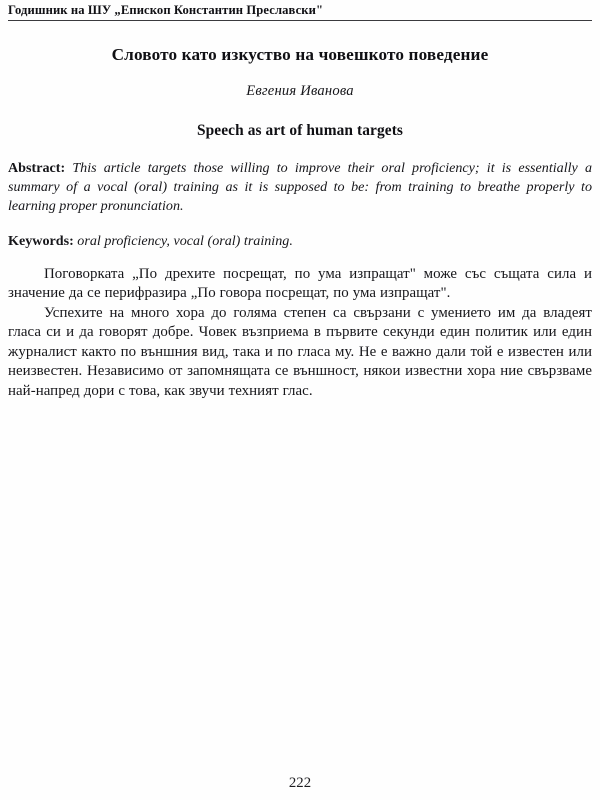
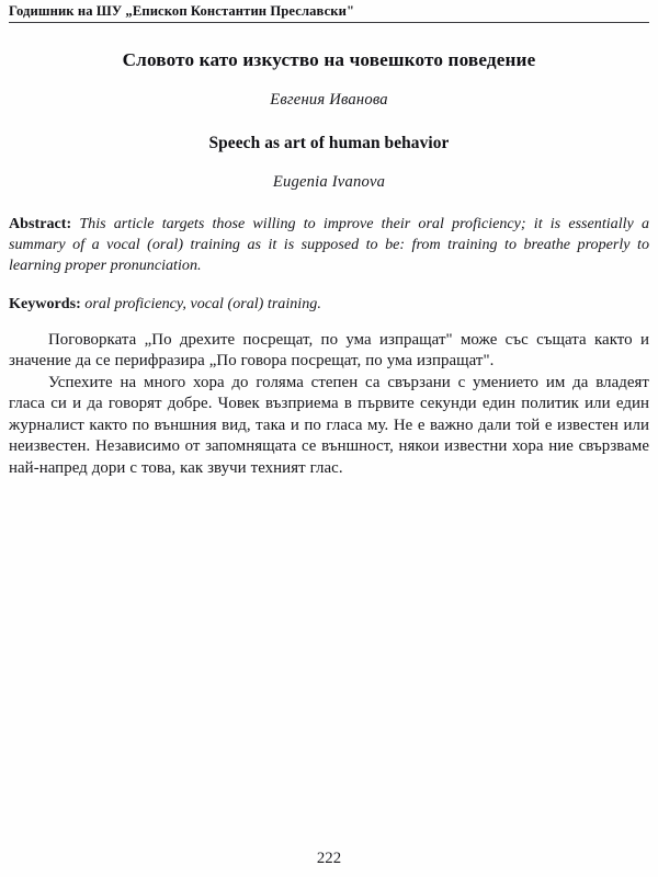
  Годишник на ШУ „Епископ Константин Преславски"
  Словото като изкуство на човешкото поведение
  Евгения Иванова
- Speech as art of human targets
+ Speech as art of human behavior
+ Eugenia Ivanova
  Abstract: This article targets those willing to improve their oral proficiency; it is essentially a summary of a vocal (oral) training as it is supposed to be: from training to breathe properly to learning proper pronunciation.
  Keywords: oral proficiency, vocal (oral) training.
- Поговорката „По дрехите посрещат, по ума изпращат" може със същата сила и значение да се перифразира „По говора посрещат, по ума изпращат".
+ Поговорката „По дрехите посрещат, по ума изпращат" може със същата както и значение да се перифразира „По говора посрещат, по ума изпращат".
  Успехите на много хора до голяма степен са свързани с умението им да владеят гласа си и да говорят добре. Човек възприема в първите секунди един политик или един журналист както по външния вид, така и по гласа му. Не е важно дали той е известен или неизвестен. Независимо от запомнящата се външност, някои известни хора ние свързваме най-напред дори с това, как звучи техният глас.
  222
